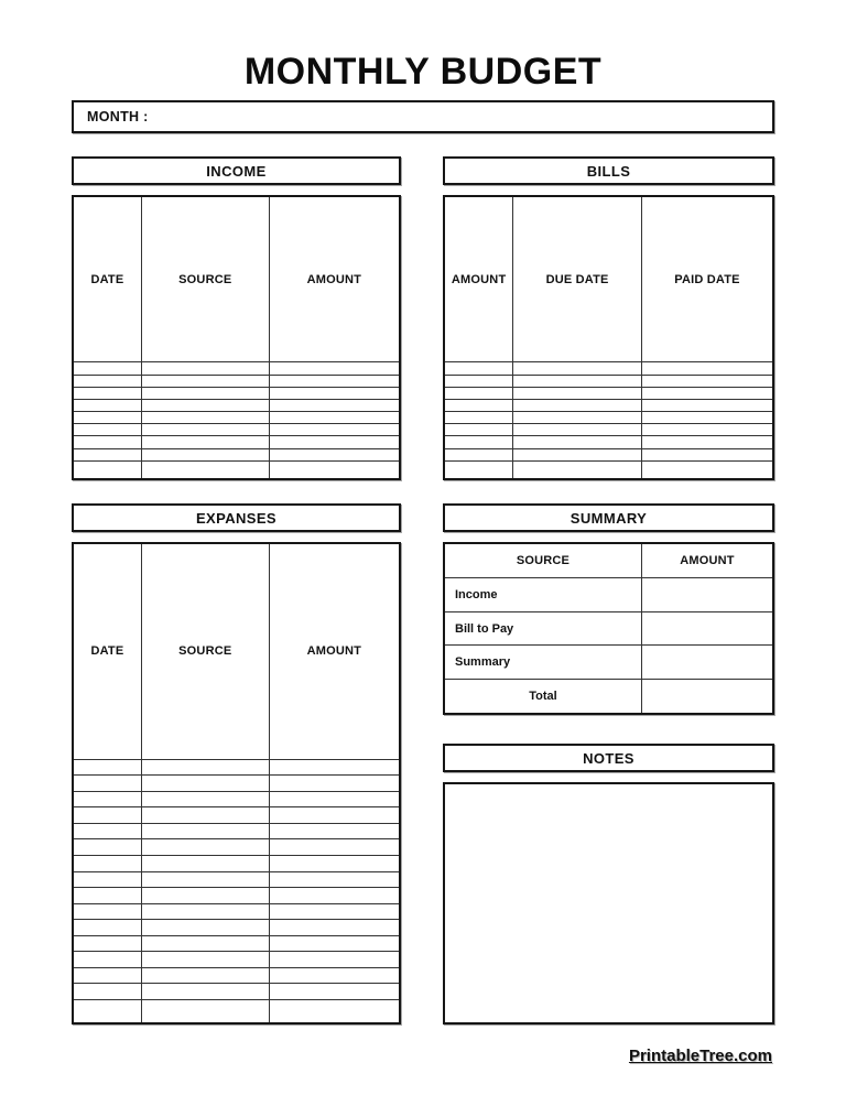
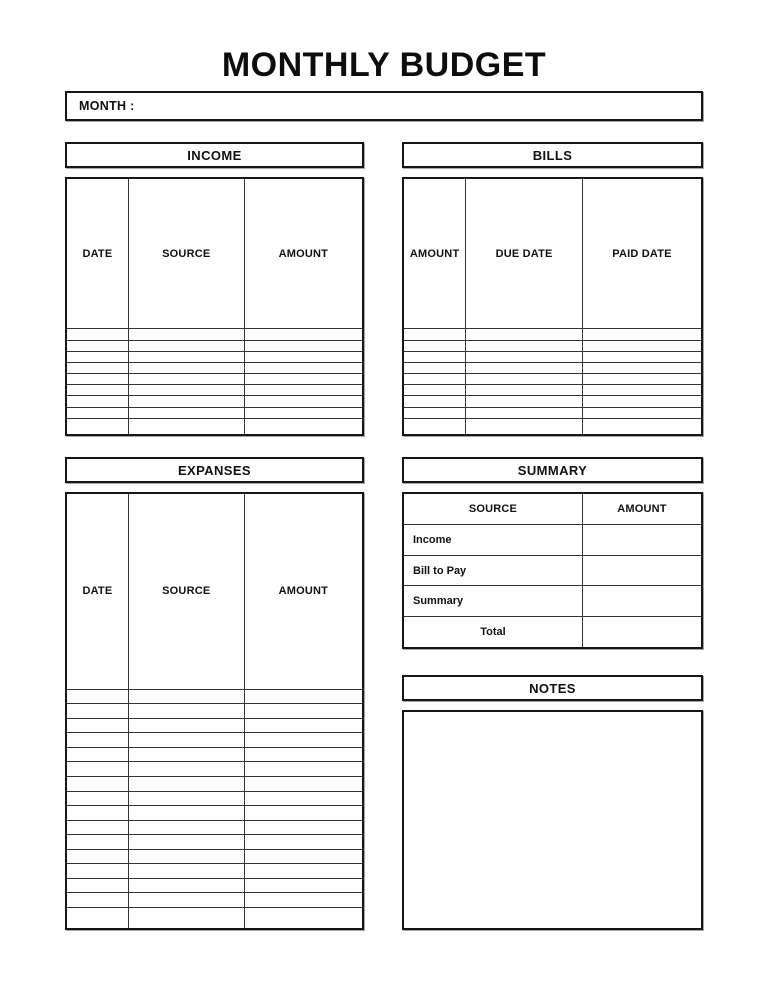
  MONTHLY BUDGET
  MONTH :
  INCOME
  DATE	SOURCE	AMOUNT
  EXPANSES
  DATE	SOURCE	AMOUNT
  BILLS
  AMOUNT	DUE DATE	PAID DATE
  SUMMARY
  SOURCE	AMOUNT
  Income
  Bill to Pay
  Summary
  Total
  NOTES
- PrintableTree.com
